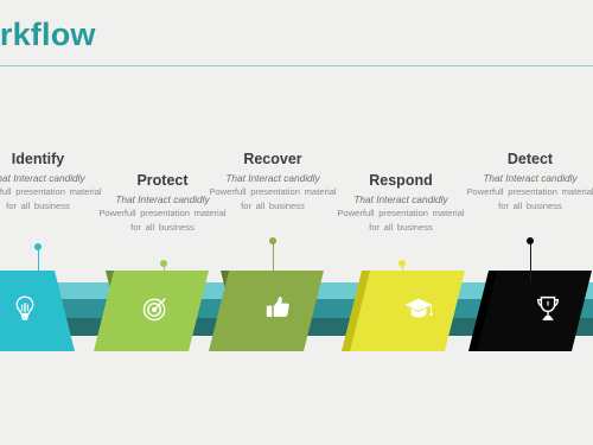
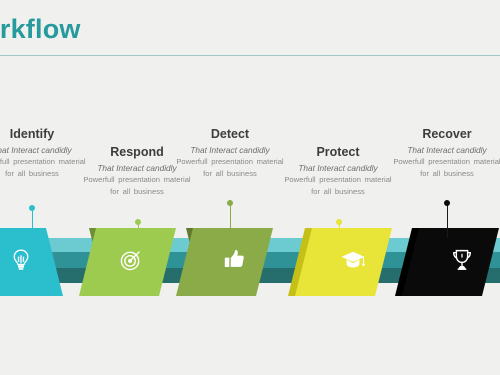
  rkflow
  Identify
  at Interact candidly
  full presentation material
  for all business
- Protect
+ Respond
  That Interact candidly
  Powerfull presentation material
  for all business
- Recover
+ Detect
  That Interact candidly
  Powerfull presentation material
  for all business
- Respond
+ Protect
  That Interact candidly
  Powerfull presentation material
  for all business
- Detect
+ Recover
  That Interact candidly
  Powerfull presentation materia
  for all business
